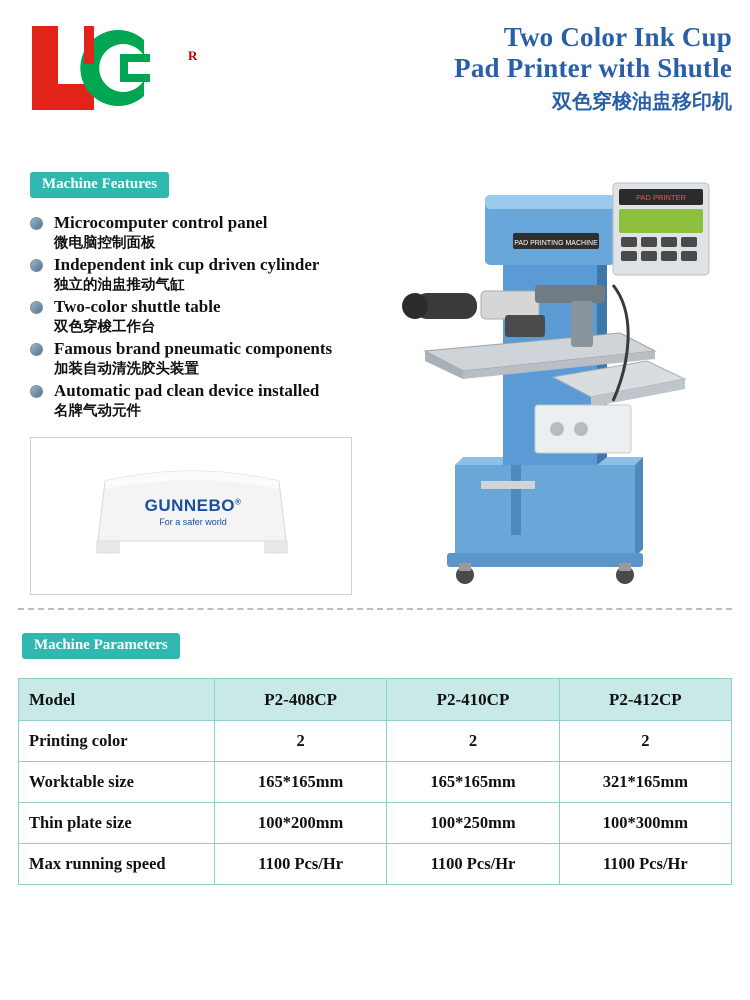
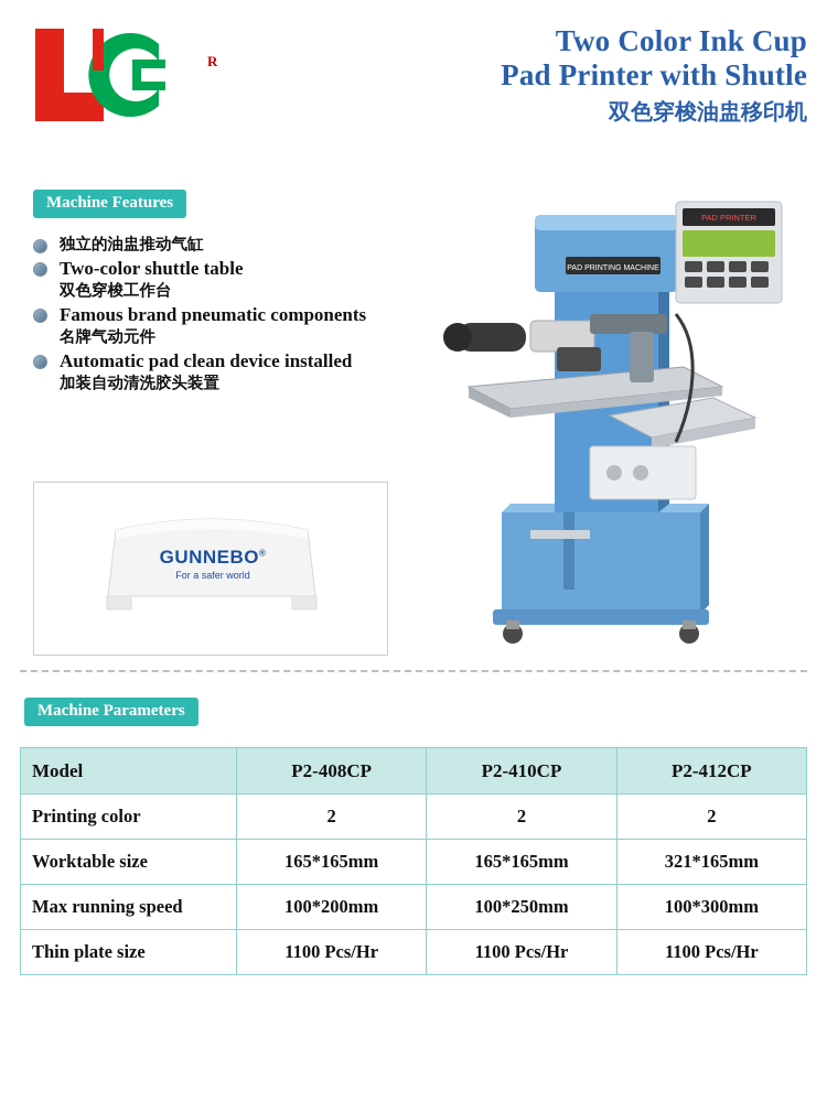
  R
  Two Color Ink Cup
  Pad Printer with Shutle
  双色穿梭油盅移印机
  Machine Features
- Microcomputer control panel
- 微电脑控制面板
- Independent ink cup driven cylinder
  独立的油盅推动气缸
  Two-color shuttle table
  双色穿梭工作台
  Famous brand pneumatic components
- 加装自动清洗胶头装置
+ 名牌气动元件
  Automatic pad clean device installed
- 名牌气动元件
+ 加装自动清洗胶头装置
  GUNNEBO®
  For a safer world
  PAD PRINTER
  Machine Parameters
  Model	P2-408CP	P2-410CP	P2-412CP
  Printing color	2	2	2
  Worktable size	165*165mm	165*165mm	321*165mm
- Thin plate size	100*200mm	100*250mm	100*300mm
+ Max running speed	100*200mm	100*250mm	100*300mm
- Max running speed	1100 Pcs/Hr	1100 Pcs/Hr	1100 Pcs/Hr
+ Thin plate size	1100 Pcs/Hr	1100 Pcs/Hr	1100 Pcs/Hr
